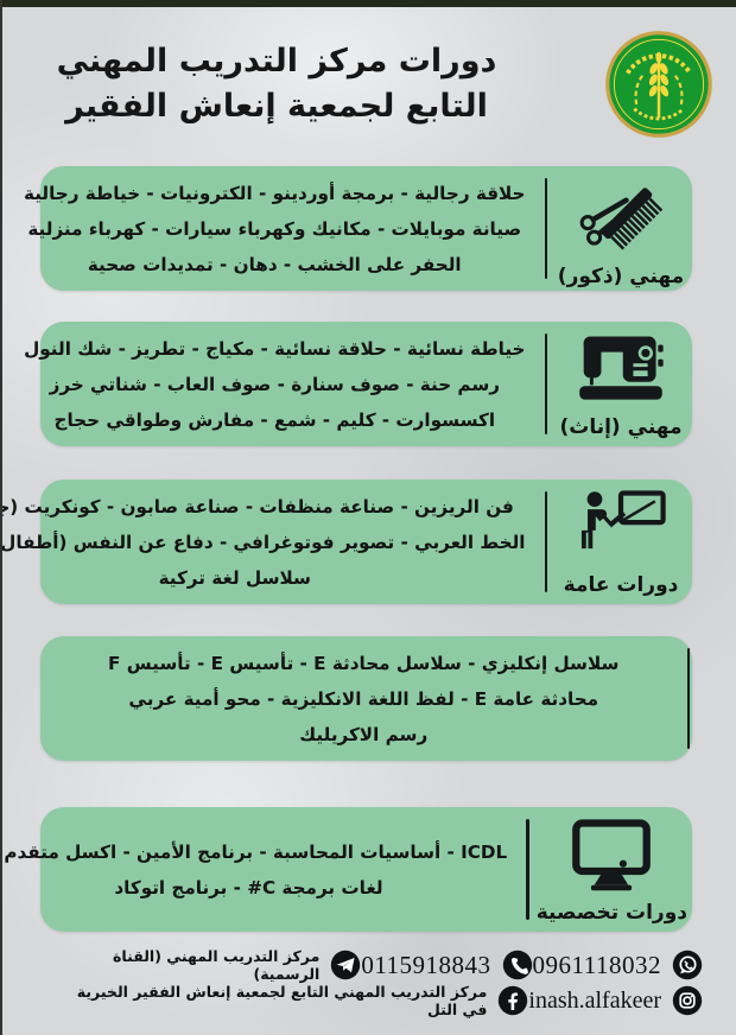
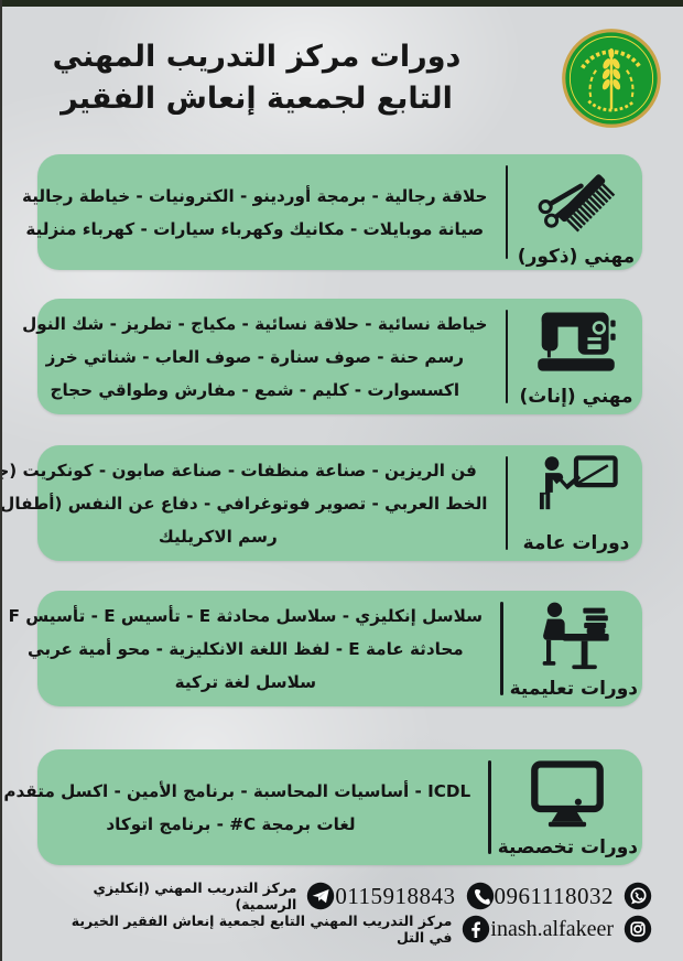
  دورات مركز التدريب المهني
  التابع لجمعية إنعاش الفقير
  مهني (ذكور)
  حلاقة رجالية - برمجة أوردينو - الكترونيات - خياطة رجالية
  صيانة موبايلات - مكانيك وكهرباء سيارات - كهرباء منزلية
- الحفر على الخشب - دهان - تمديدات صحية
  مهني (إناث)
  خياطة نسائية - حلاقة نسائية - مكياج - تطريز - شك النول
  رسم حنة - صوف سنارة - صوف العاب - شناتي خرز
  اكسسوارت - كليم - شمع - مفارش وطواقي حجاج
  دورات عامة
  فن الريزين - صناعة منظفات - صناعة صابون - كونكريت (ج
  الخط العربي - تصوير فوتوغرافي - دفاع عن النفس (أطفال
- سلاسل لغة تركية
+ رسم الاكريليك
+ دورات تعليمية
  سلاسل إنكليزي - سلاسل محادثة E - تأسيس E - تأسيس F
  محادثة عامة E - لفظ اللغة الانكليزية - محو أمية عربي
- رسم الاكريليك
+ سلاسل لغة تركية
  دورات تخصصية
  ICDL - أساسيات المحاسبة - برنامج الأمين - اكسل متقدم
  لغات برمجة C# - برنامج اتوكاد
  0961118032
  0115918843
- مركز التدريب المهني (القناة الرسمية)
+ مركز التدريب المهني (إنكليزي الرسمية)
  inash.alfakeer
  مركز التدريب المهني التابع لجمعية إنعاش الفقير الخيرية في التل
